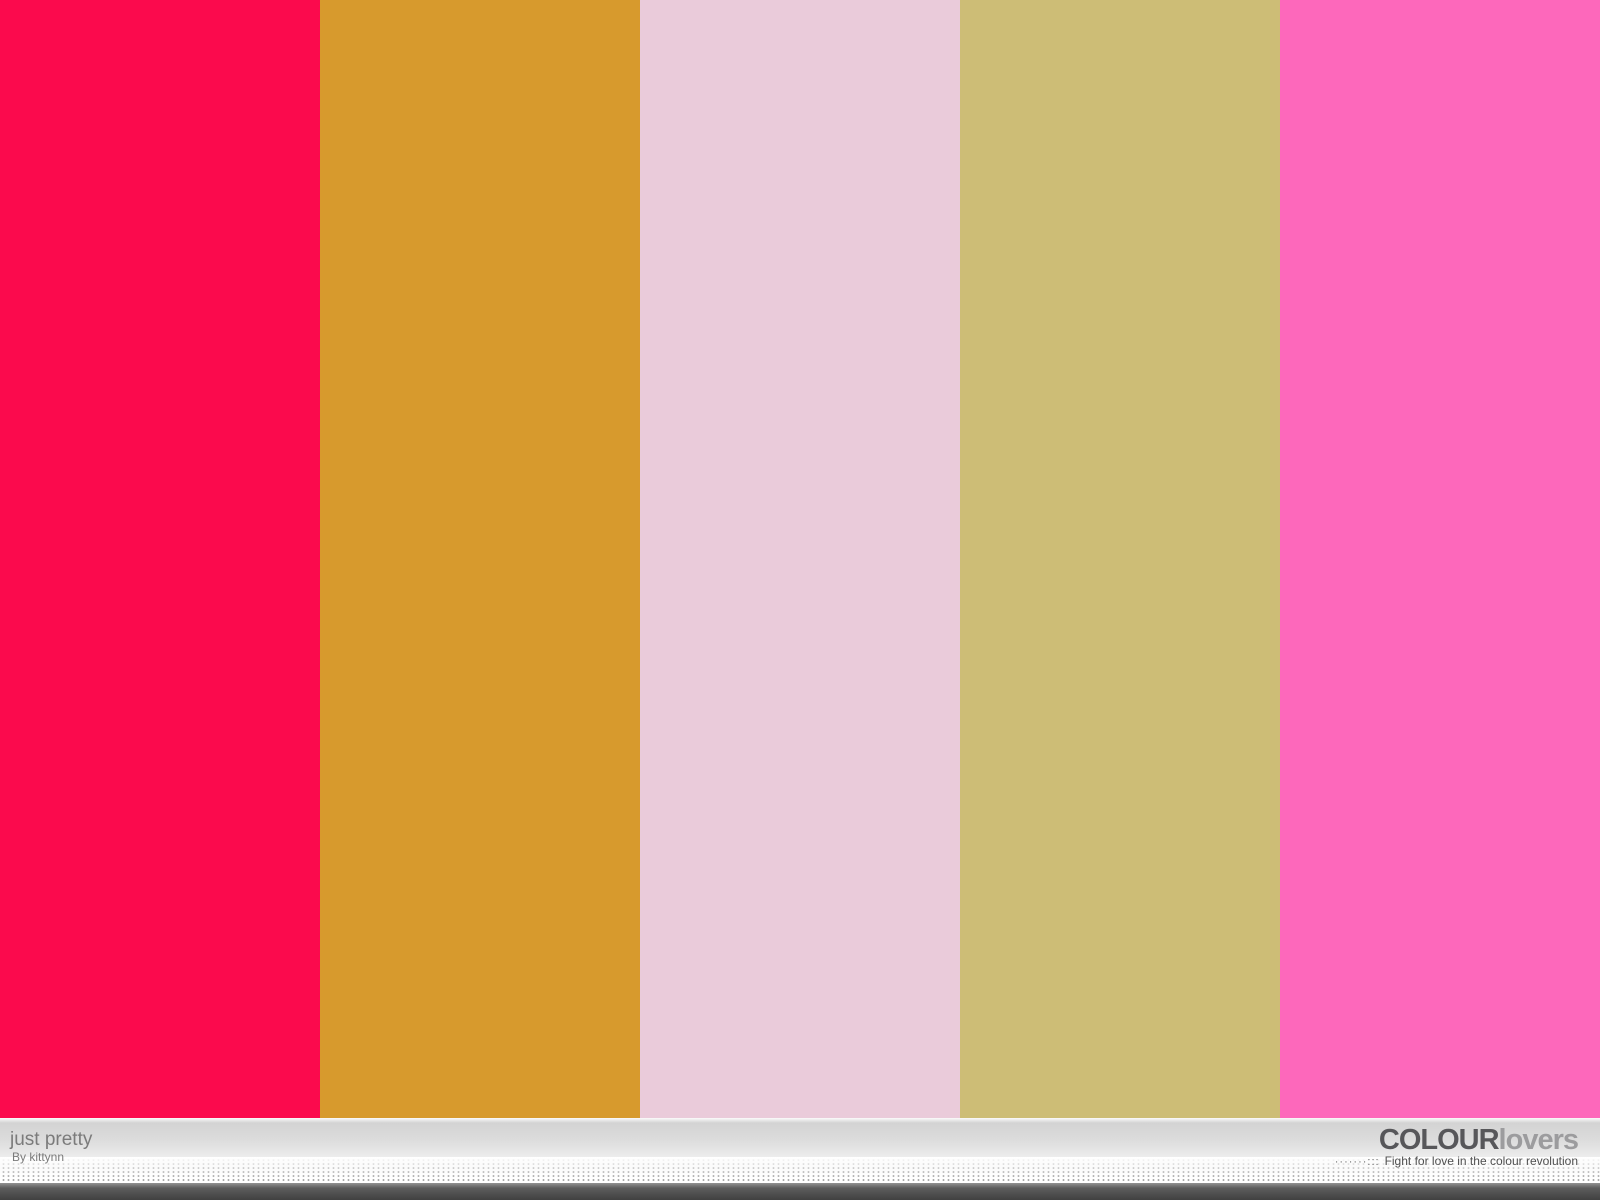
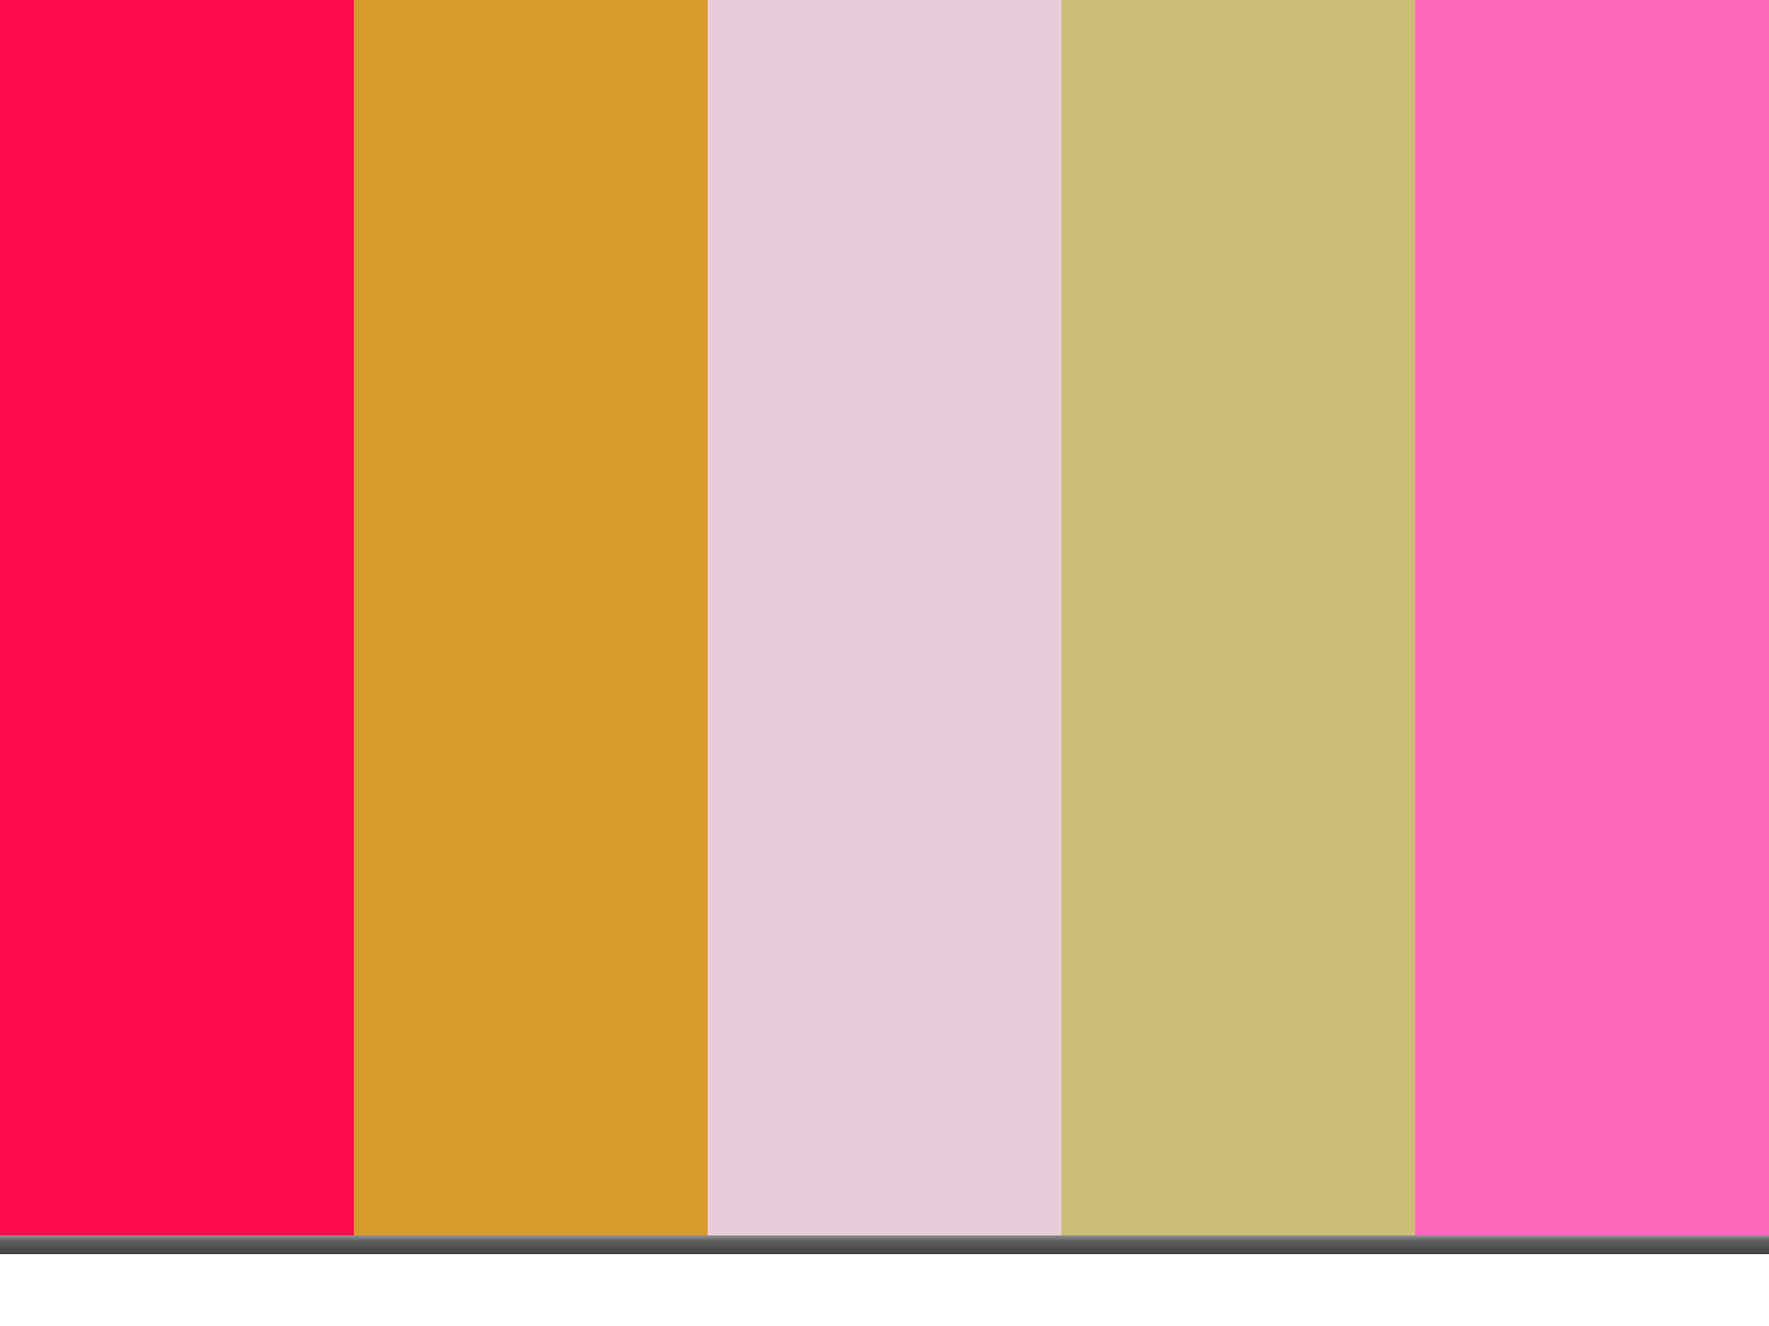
- just pretty
- By kittynn
- COLOURlovers
- ·······::: Fight for love in the colour revolution
